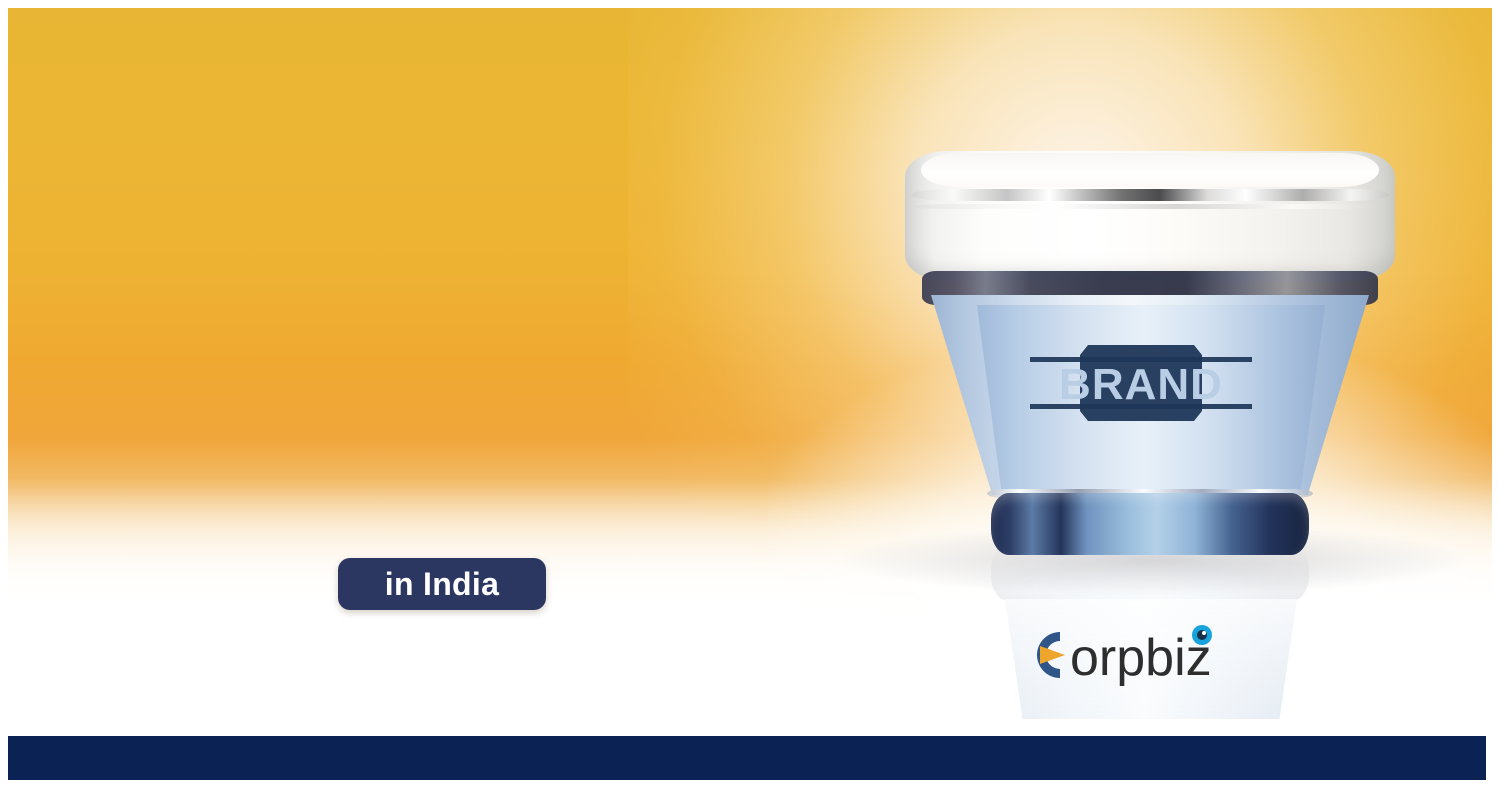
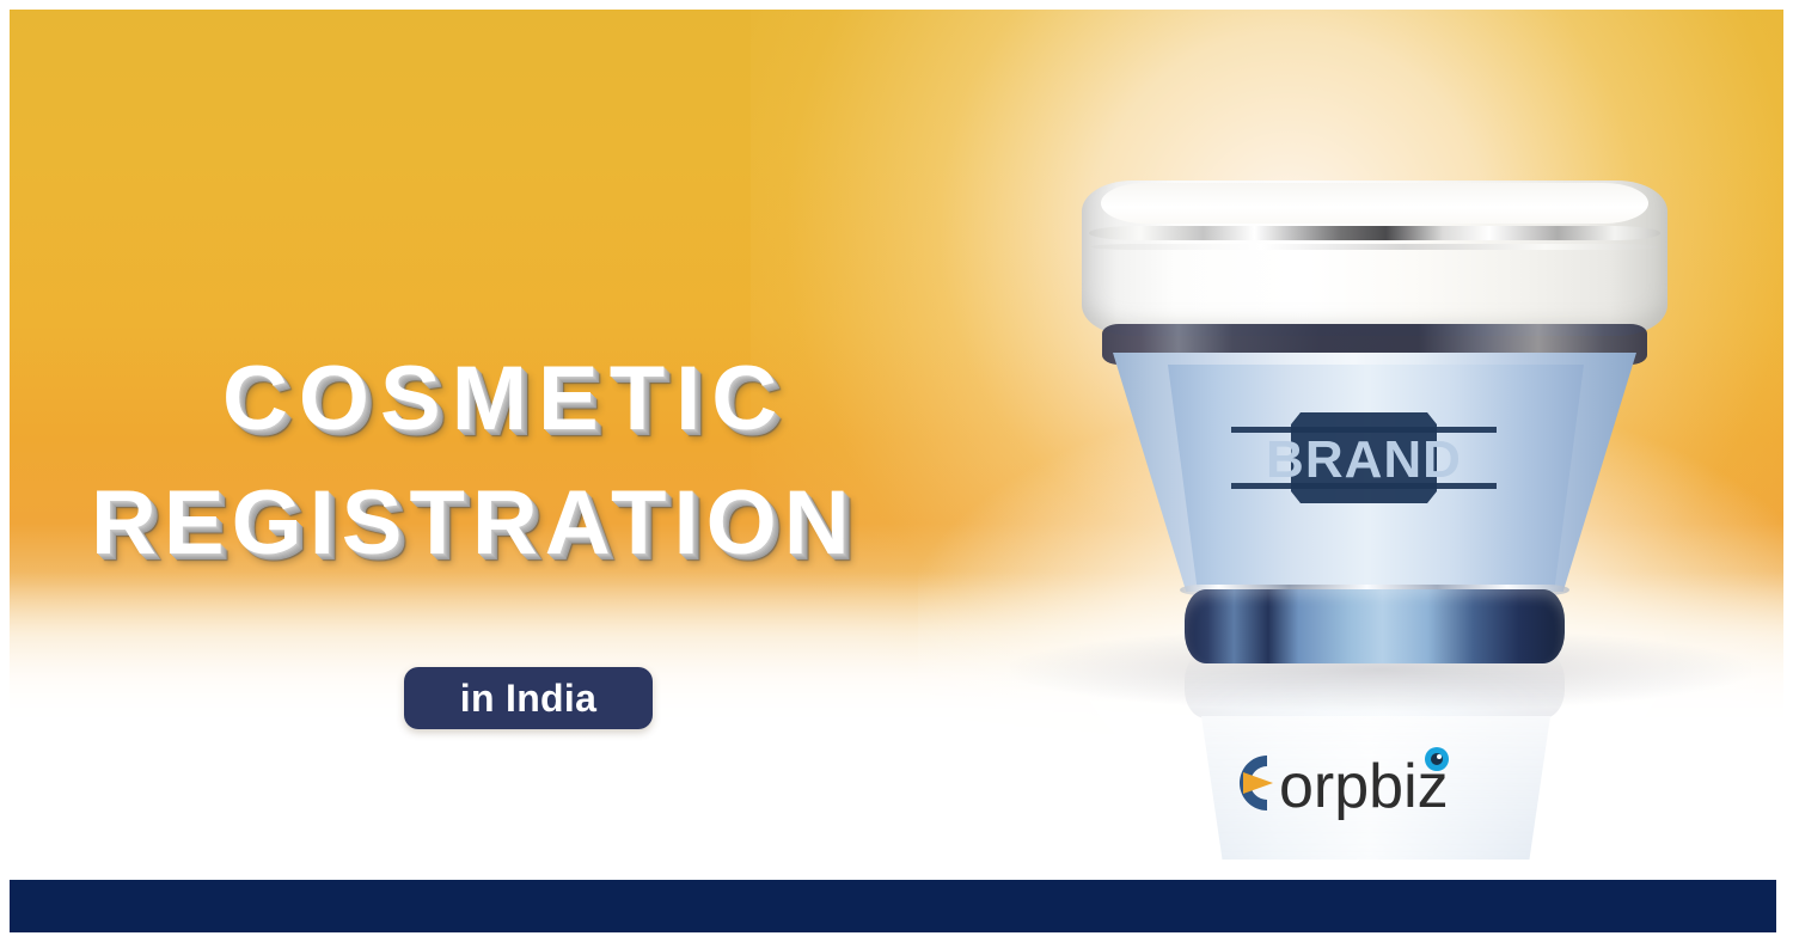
+ COSMETIC
+ REGISTRATION
  in India
  BRAND
  orpbiz
